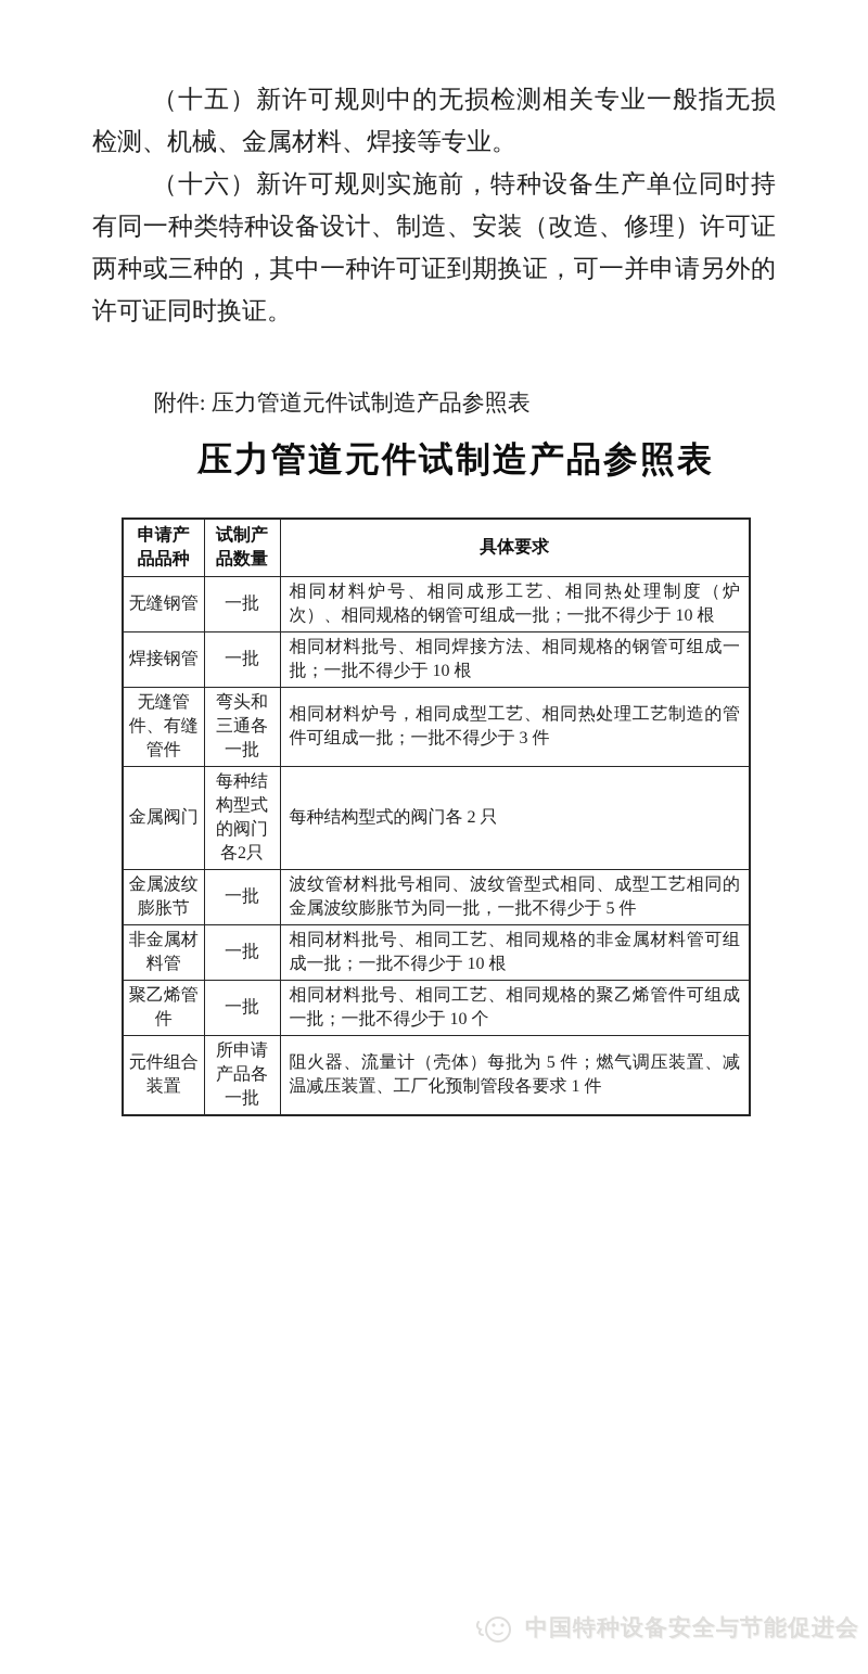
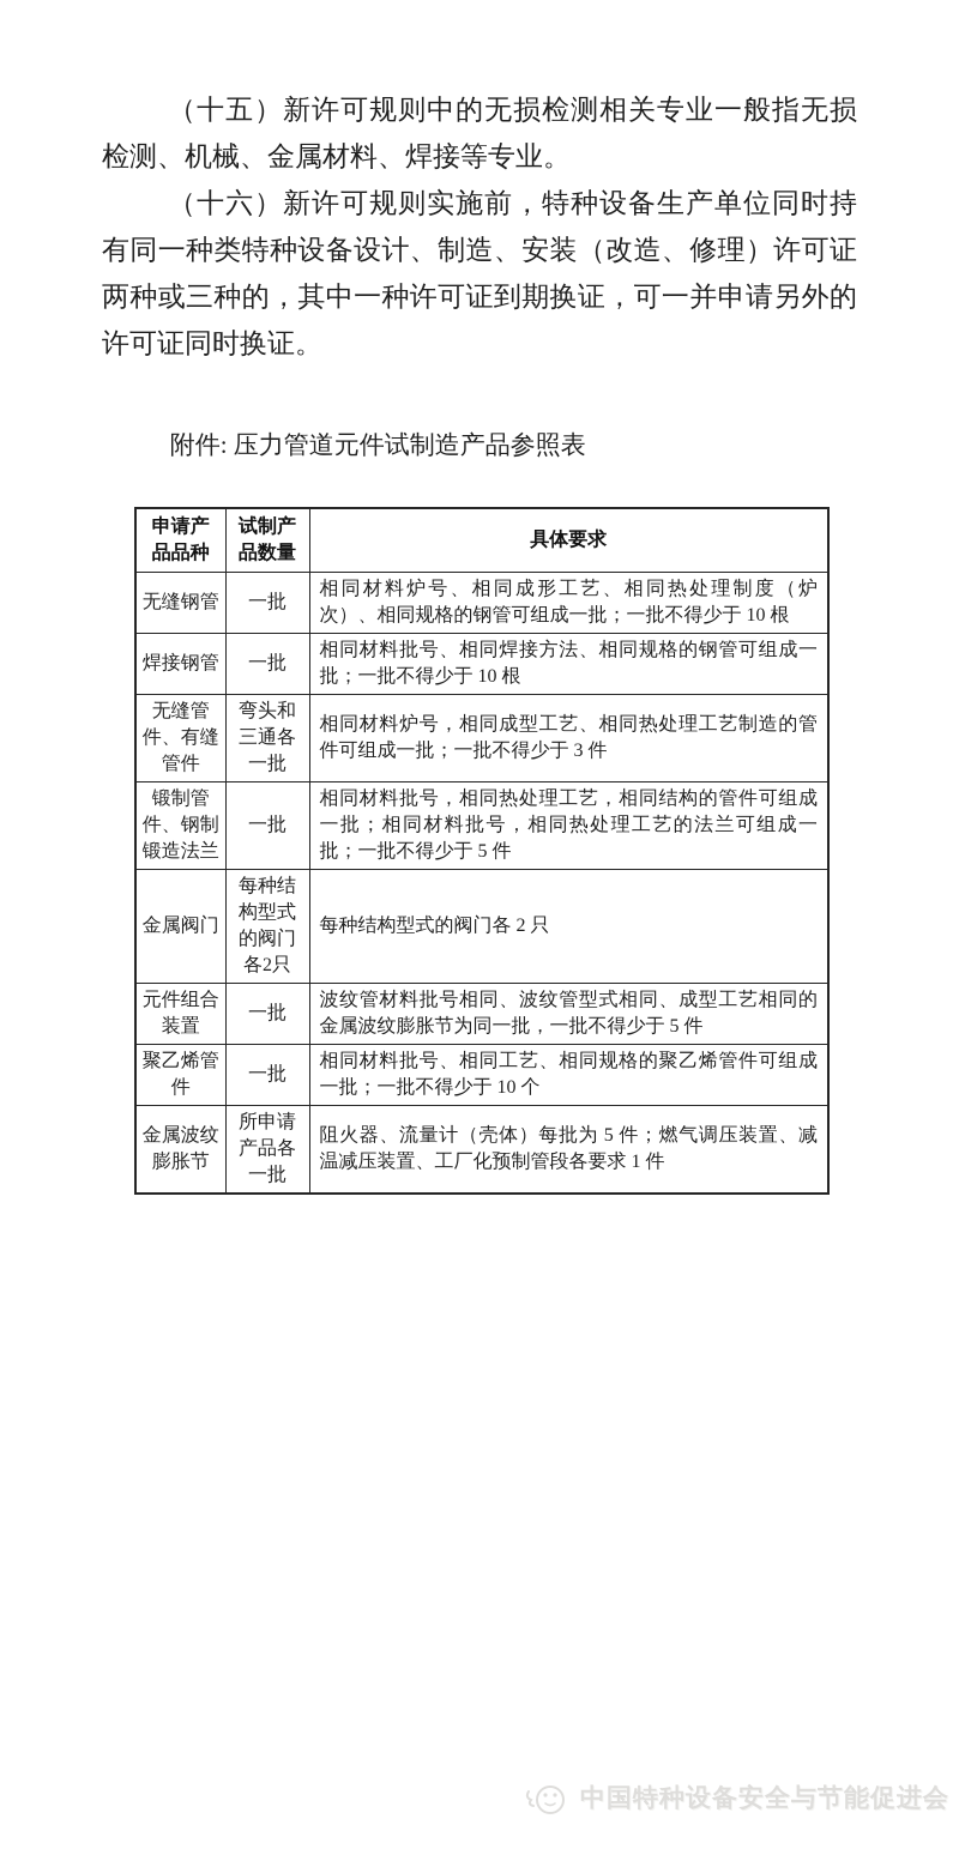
  （十五）新许可规则中的无损检测相关专业一般指无损检测、机械、金属材料、焊接等专业。
  （十六）新许可规则实施前，特种设备生产单位同时持有同一种类特种设备设计、制造、安装（改造、修理）许可证两种或三种的，其中一种许可证到期换证，可一并申请另外的许可证同时换证。
  附件: 压力管道元件试制造产品参照表
- 压力管道元件试制造产品参照表
  申请产品品种	试制产品数量	具体要求
  无缝钢管	一批	相同材料炉号、相同成形工艺、相同热处理制度（炉次）、相同规格的钢管可组成一批；一批不得少于 10 根
  焊接钢管	一批	相同材料批号、相同焊接方法、相同规格的钢管可组成一批；一批不得少于 10 根
  无缝管件、有缝管件	弯头和三通各一批	相同材料炉号，相同成型工艺、相同热处理工艺制造的管件可组成一批；一批不得少于 3 件
+ 锻制管件、钢制锻造法兰	一批	相同材料批号，相同热处理工艺，相同结构的管件可组成一批；相同材料批号，相同热处理工艺的法兰可组成一批；一批不得少于 5 件
  金属阀门	每种结构型式的阀门各2只	每种结构型式的阀门各 2 只
- 金属波纹膨胀节	一批	波纹管材料批号相同、波纹管型式相同、成型工艺相同的金属波纹膨胀节为同一批，一批不得少于 5 件
+ 元件组合装置	一批	波纹管材料批号相同、波纹管型式相同、成型工艺相同的金属波纹膨胀节为同一批，一批不得少于 5 件
- 非金属材料管	一批	相同材料批号、相同工艺、相同规格的非金属材料管可组成一批；一批不得少于 10 根
  聚乙烯管件	一批	相同材料批号、相同工艺、相同规格的聚乙烯管件可组成一批；一批不得少于 10 个
- 元件组合装置	所申请产品各一批	阻火器、流量计（壳体）每批为 5 件；燃气调压装置、减温减压装置、工厂化预制管段各要求 1 件
+ 金属波纹膨胀节	所申请产品各一批	阻火器、流量计（壳体）每批为 5 件；燃气调压装置、减温减压装置、工厂化预制管段各要求 1 件
  中国特种设备安全与节能促进会
